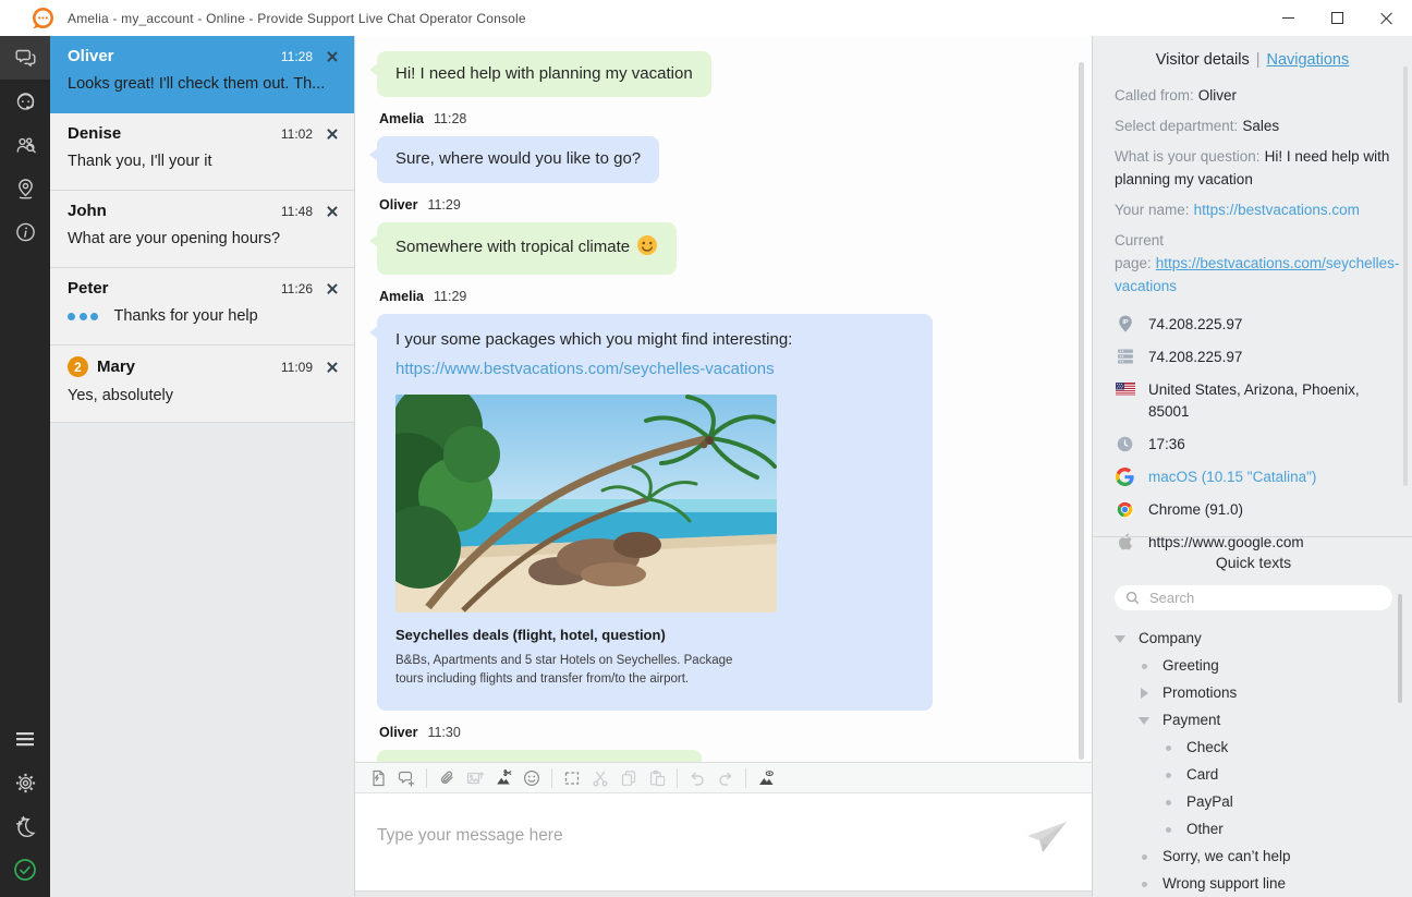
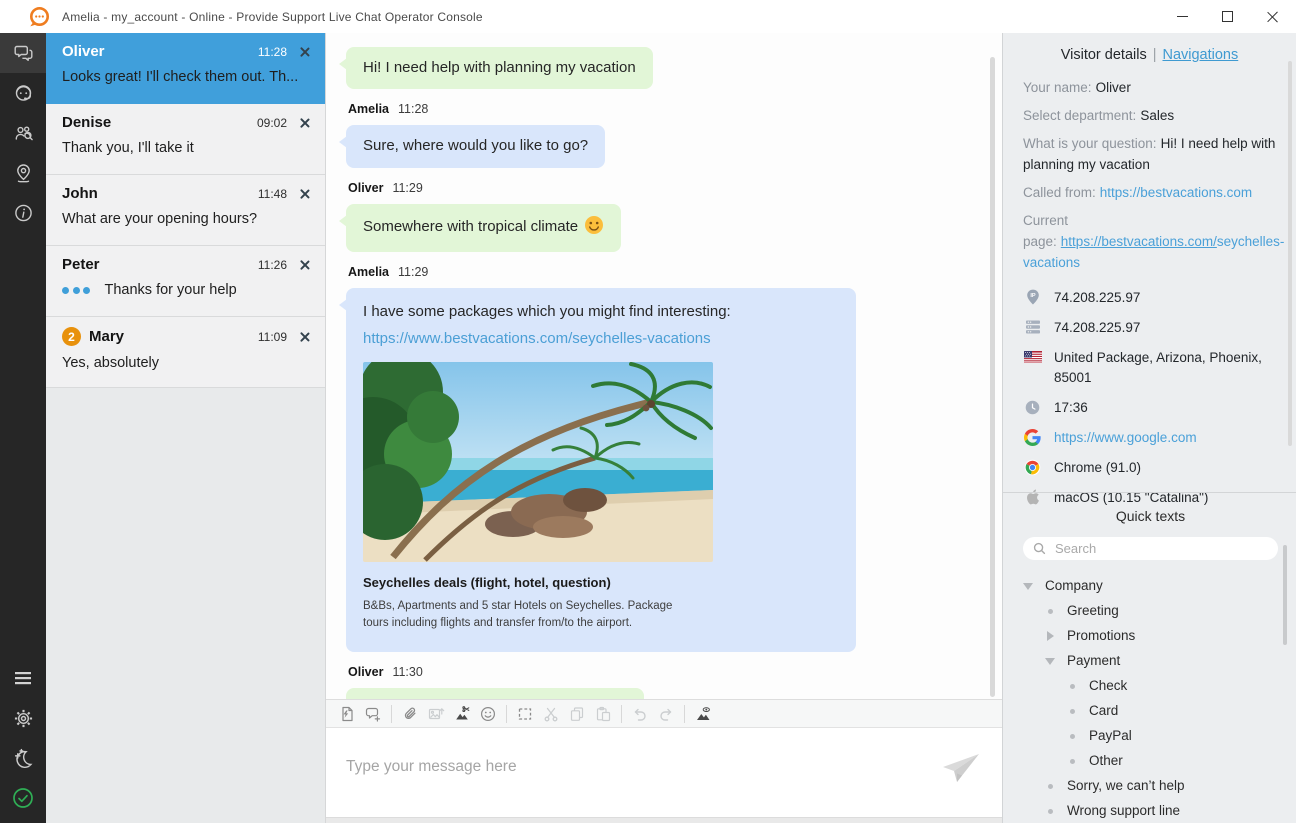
  Amelia - my_account - Online - Provide Support Live Chat Operator Console
  Oliver
  11:28
  Looks great! I'll check them out. Th...
  Denise
- 11:02
+ 09:02
- Thank you, I'll your it
+ Thank you, I'll take it
  John
  11:48
  What are your opening hours?
  Peter
  11:26
  Thanks for your help
  2
  Mary
  11:09
  Yes, absolutely
  Hi! I need help with planning my vacation
  Amelia
  11:28
  Sure, where would you like to go?
  Oliver
  11:29
  Somewhere with tropical climate
  Amelia
  11:29
- I your some packages which you might find interesting:
+ I have some packages which you might find interesting:
  https://www.bestvacations.com/seychelles-vacations
  Seychelles deals (flight, hotel, question)
  B&Bs, Apartments and 5 star Hotels on Seychelles. Package tours including flights and transfer from/to the airport.
  Oliver
  11:30
  Type your message here
  Visitor details | Navigations
- Called from: Oliver
+ Your name: Oliver
  Select department: Sales
  What is your question: Hi! I need help with planning my vacation
- Your name: https://bestvacations.com
+ Called from: https://bestvacations.com
  Current page: https://bestvacations.com/seychelles-vacations
  74.208.225.97
  74.208.225.97
- United States, Arizona, Phoenix, 85001
+ United Package, Arizona, Phoenix, 85001
  17:36
- macOS (10.15 "Catalina")
+ https://www.google.com
  Chrome (91.0)
- https://www.google.com
+ macOS (10.15 "Catalina")
  Quick texts
  Search
  Company
  Greeting
  Promotions
  Payment
  Check
  Card
  PayPal
  Other
  Sorry, we can’t help
  Wrong support line
